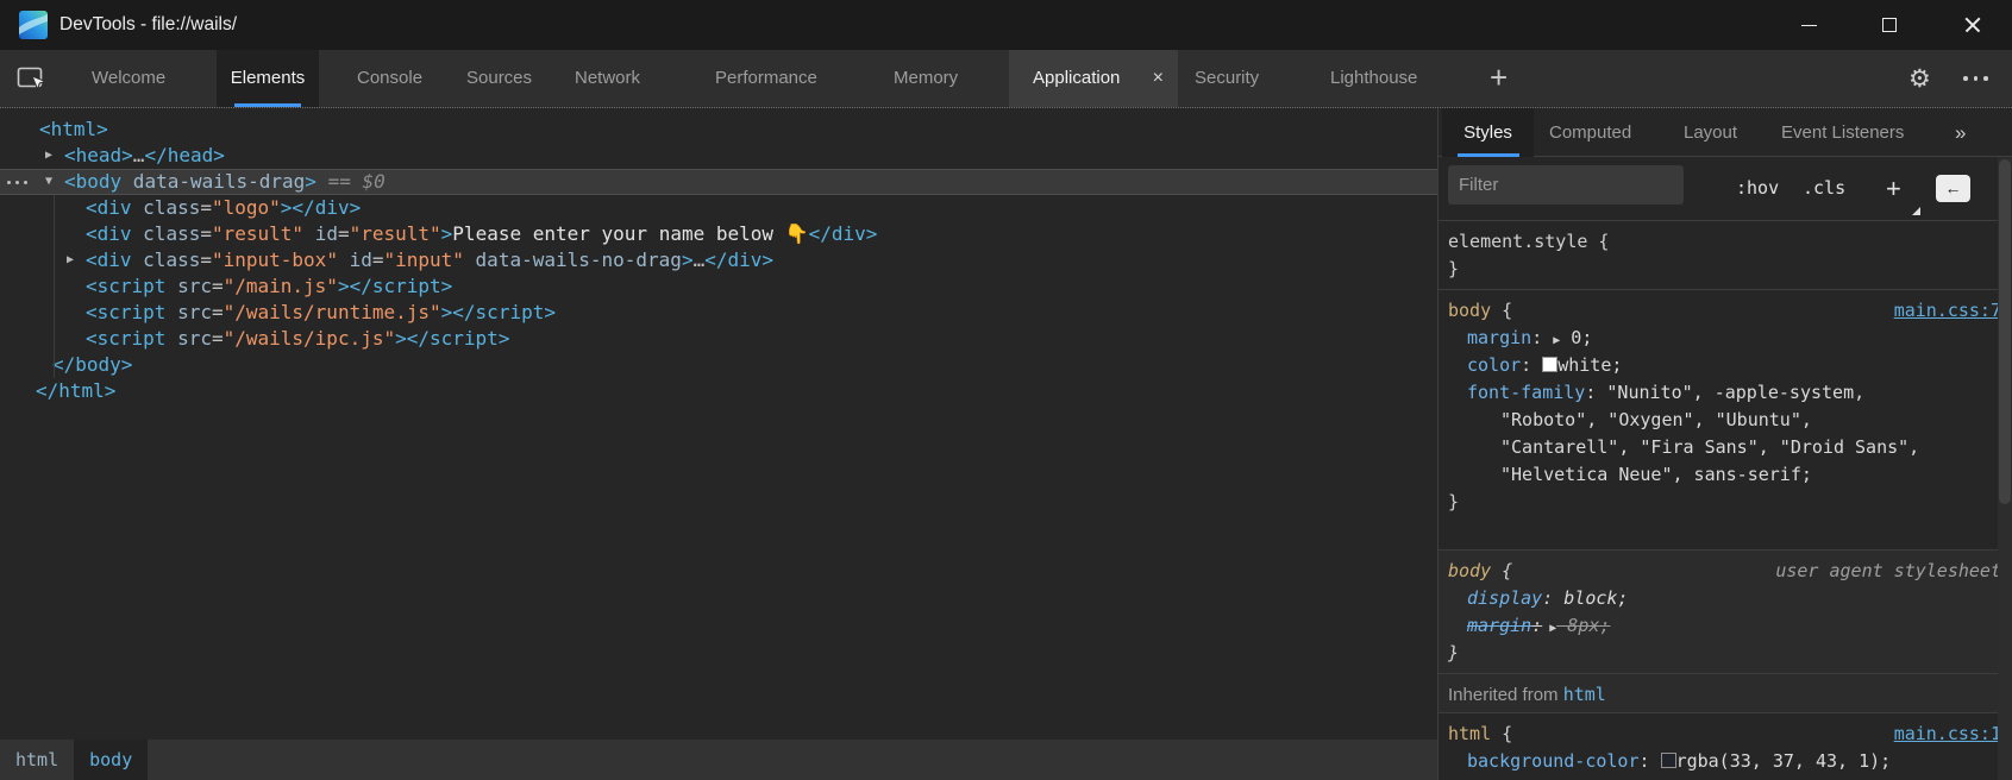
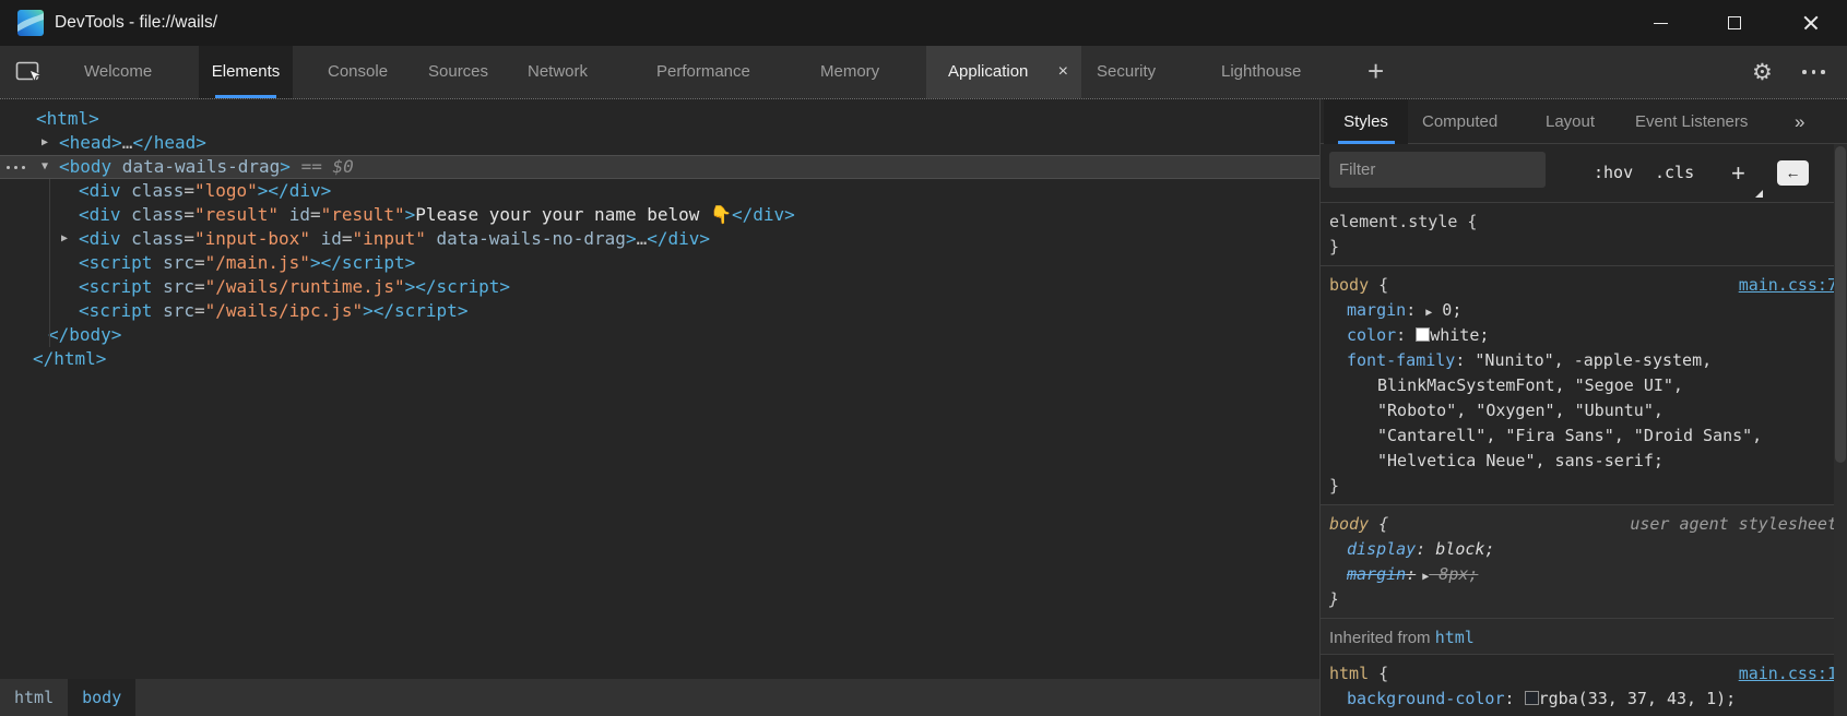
  DevTools - file://wails/
  Welcome
  Elements
  Console
  Sources
  Network
  Performance
  Memory
  Application
  ×
  Security
  Lighthouse
  +
  ⚙
  <html>
  ▶
  <head>…</head>
  ▼
  <body data-wails-drag> == $0
  <div class="logo"></div>
- <div class="result" id="result">Please enter your name below 👇</div>
+ <div class="result" id="result">Please your your name below 👇</div>
  ▶
  <div class="input-box" id="input" data-wails-no-drag>…</div>
  <script src="/main.js"></script>
  <script src="/wails/runtime.js"></script>
  <script src="/wails/ipc.js"></script>
  </body>
  </html>
  html
  body
  Styles
  Computed
  Layout
  Event Listeners
  »
  Filter
  :hov
  .cls
  +
  ←
  element.style {
  }
  main.css:7
  body {
  margin: ▶ 0;
  color: white;
  font-family: "Nunito", -apple-system,
+ BlinkMacSystemFont, "Segoe UI",
  "Roboto", "Oxygen", "Ubuntu",
  "Cantarell", "Fira Sans", "Droid Sans",
  "Helvetica Neue", sans-serif;
  }
  user agent stylesheet
  body {
  display: block;
  margin: ▶ 8px;
  }
  Inherited from html
  main.css:1
  html {
  background-color: rgba(33, 37, 43, 1);
